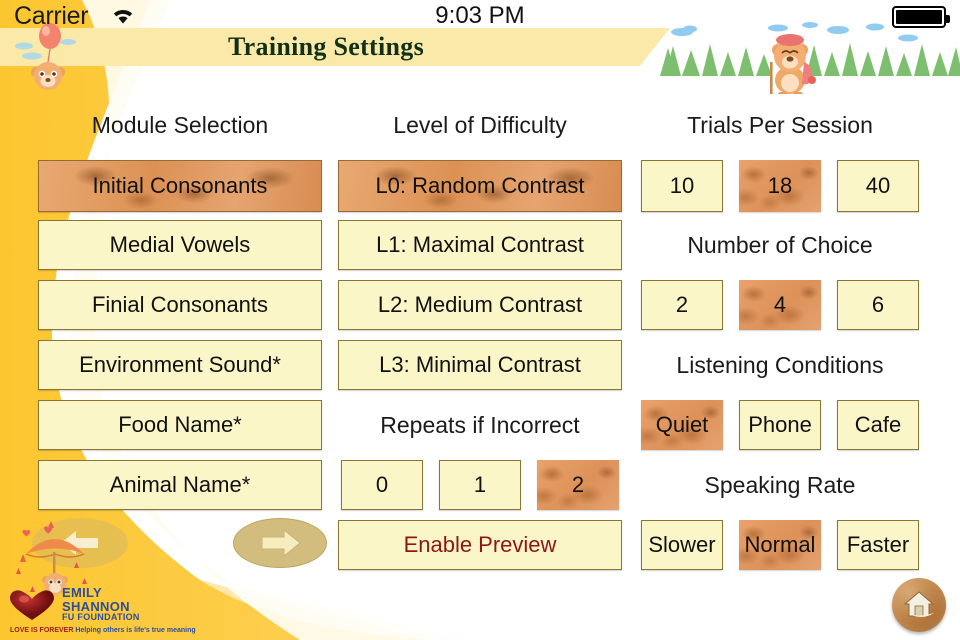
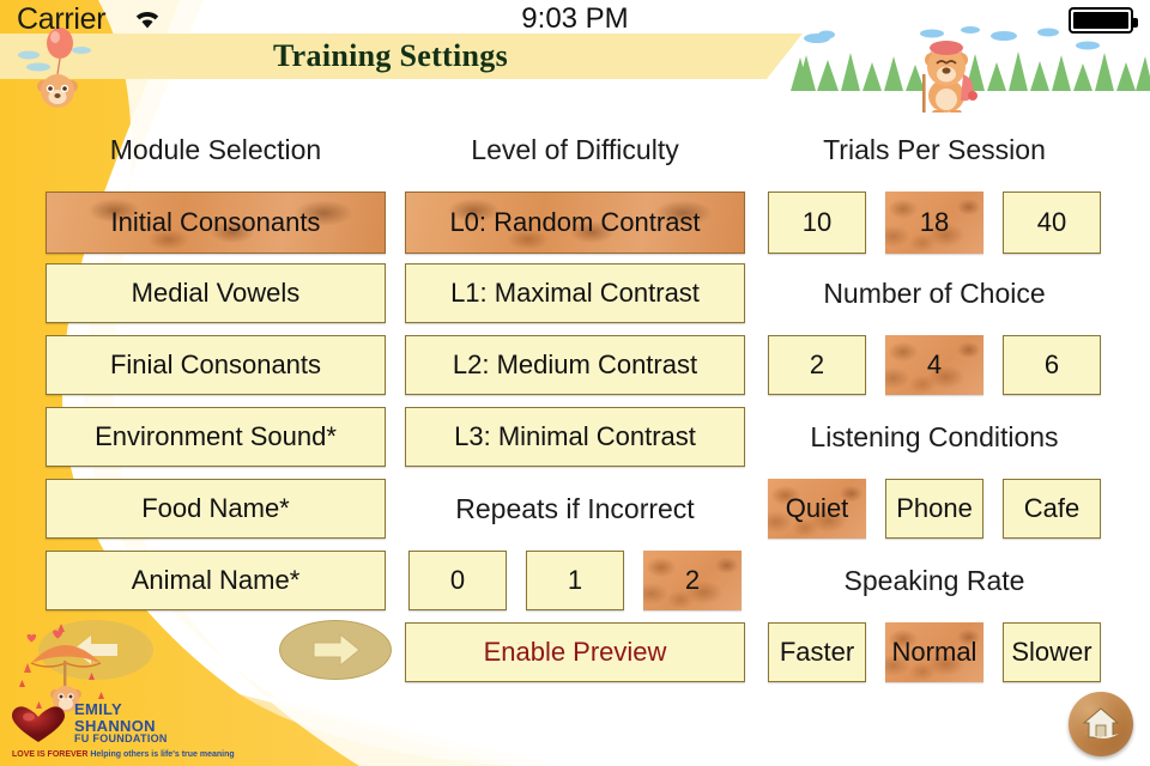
  Carrier
  9:03 PM
  Training Settings
  Module Selection
  Initial Consonants
  Medial Vowels
  Finial Consonants
  Environment Sound*
  Food Name*
  Animal Name*
  Level of Difficulty
  L0: Random Contrast
  L1: Maximal Contrast
  L2: Medium Contrast
  L3: Minimal Contrast
  Repeats if Incorrect
  0
  1
  2
  Enable Preview
  Trials Per Session
  10
  18
  40
  Number of Choice
  2
  4
  6
  Listening Conditions
  Quiet
  Phone
  Cafe
  Speaking Rate
- Slower
+ Faster
  Normal
- Faster
+ Slower
  EMILY
  SHANNON
  FU FOUNDATION
